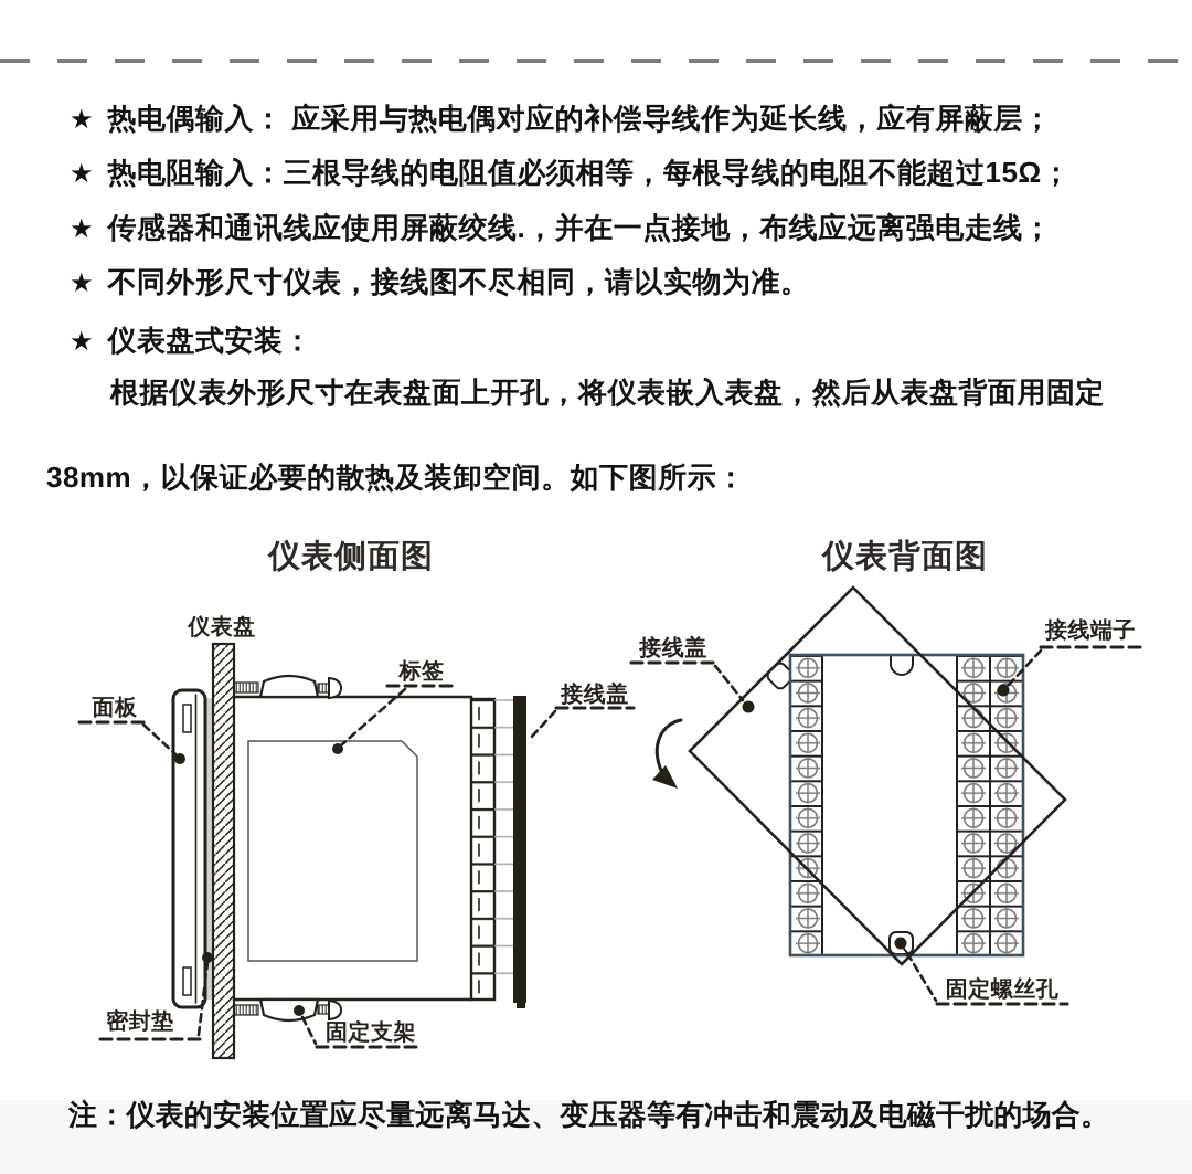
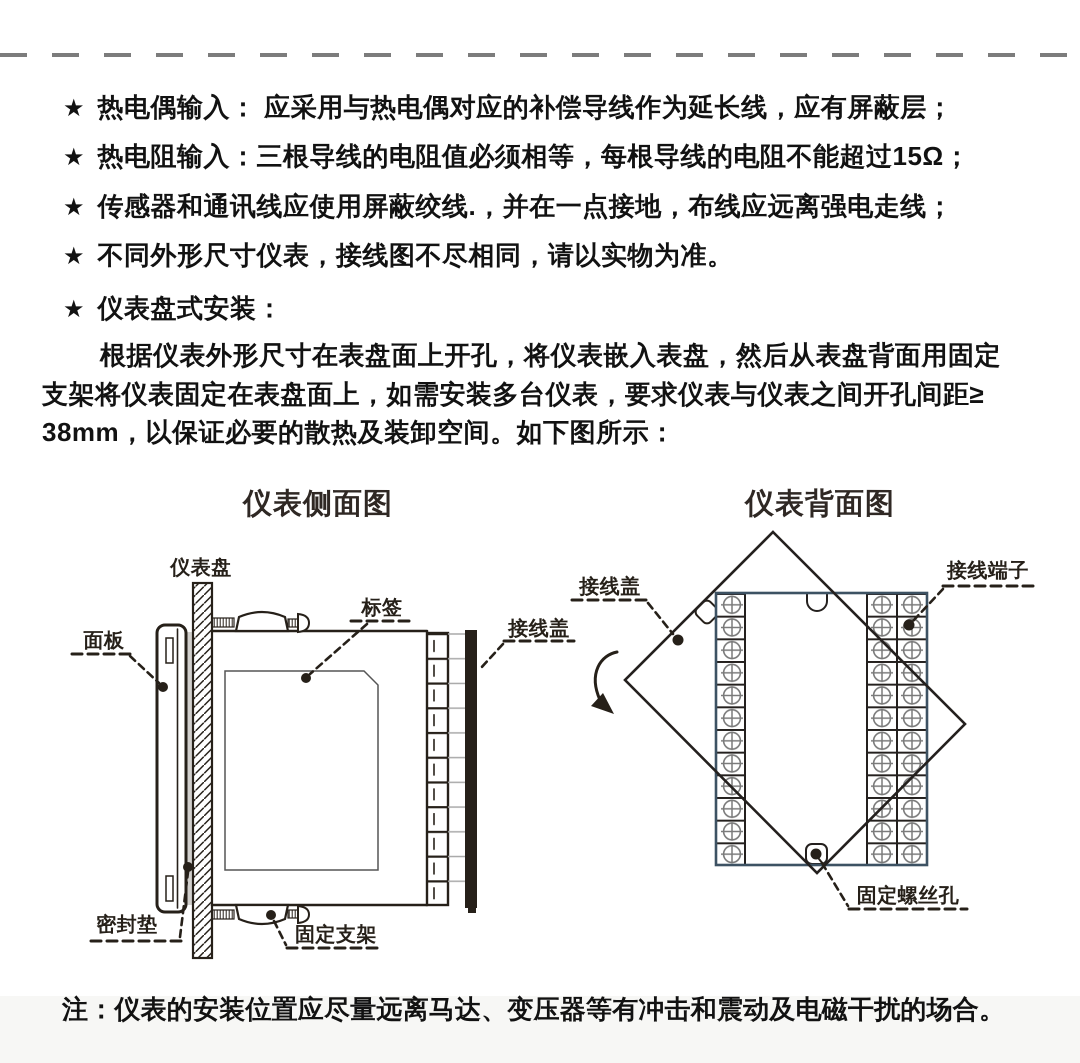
  ★
  热电偶输入： 应采用与热电偶对应的补偿导线作为延长线，应有屏蔽层；
  ★
  热电阻输入：三根导线的电阻值必须相等，每根导线的电阻不能超过15Ω；
  ★
  传感器和通讯线应使用屏蔽绞线.，并在一点接地，布线应远离强电走线；
  ★
  不同外形尺寸仪表，接线图不尽相同，请以实物为准。
  ★
  仪表盘式安装：
  根据仪表外形尺寸在表盘面上开孔，将仪表嵌入表盘，然后从表盘背面用固定
+ 支架将仪表固定在表盘面上，如需安装多台仪表，要求仪表与仪表之间开孔间距≥
  38mm，以保证必要的散热及装卸空间。如下图所示：
  仪表侧面图
  仪表背面图
  仪表盘
  面板
  标签
  接线盖
  密封垫
  固定支架
  接线盖
  接线端子
  固定螺丝孔
  注：仪表的安装位置应尽量远离马达、变压器等有冲击和震动及电磁干扰的场合。
